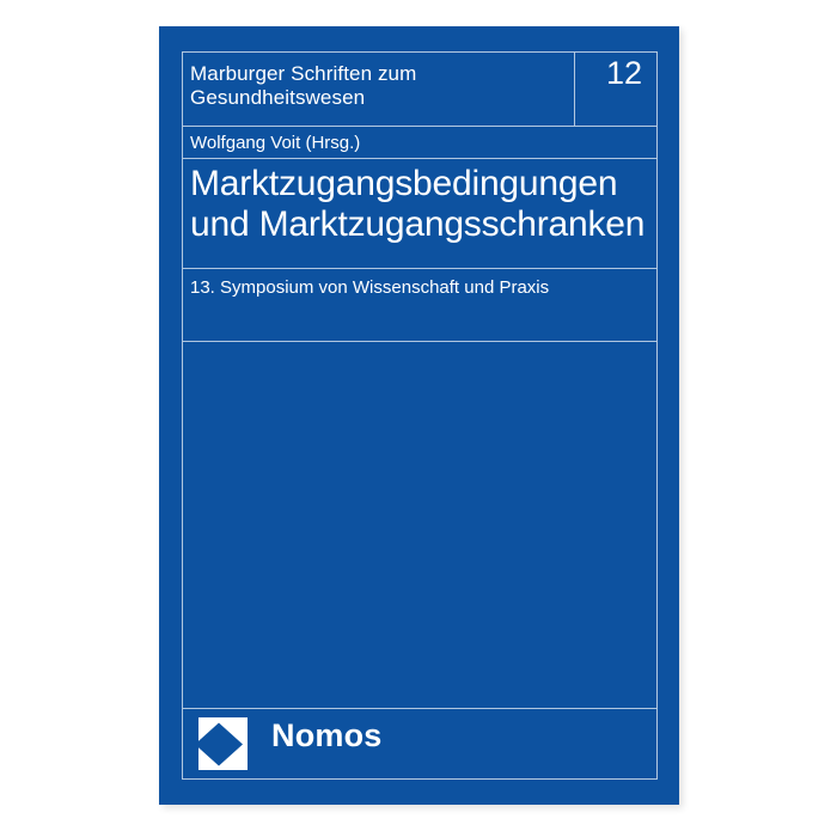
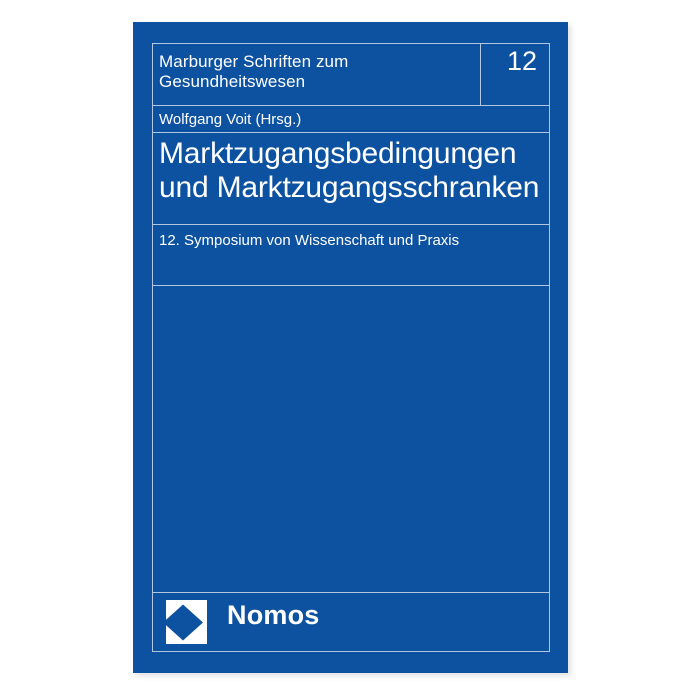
  Marburger Schriften zum Gesundheitswesen
  12
  Wolfgang Voit (Hrsg.)
  Marktzugangsbedingungen
  und Marktzugangsschranken
- 13. Symposium von Wissenschaft und Praxis
+ 12. Symposium von Wissenschaft und Praxis
  Nomos
